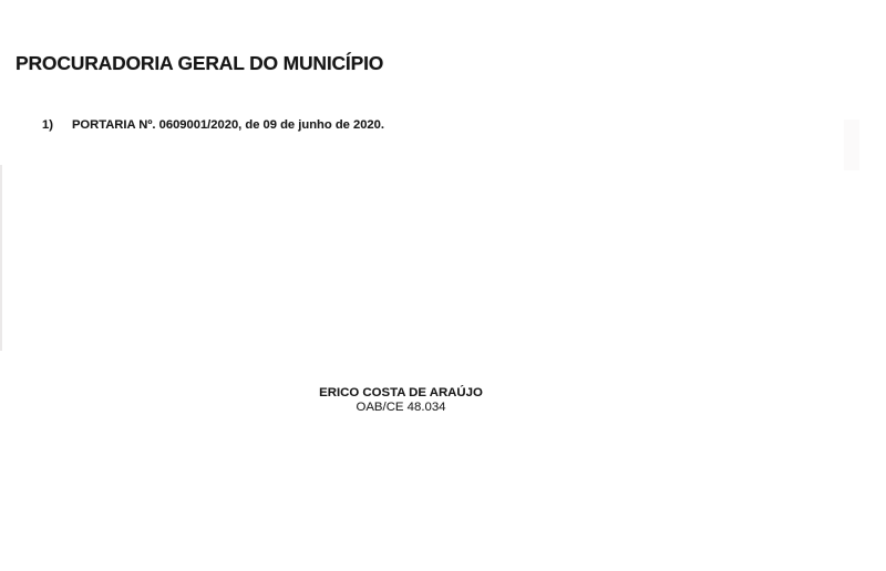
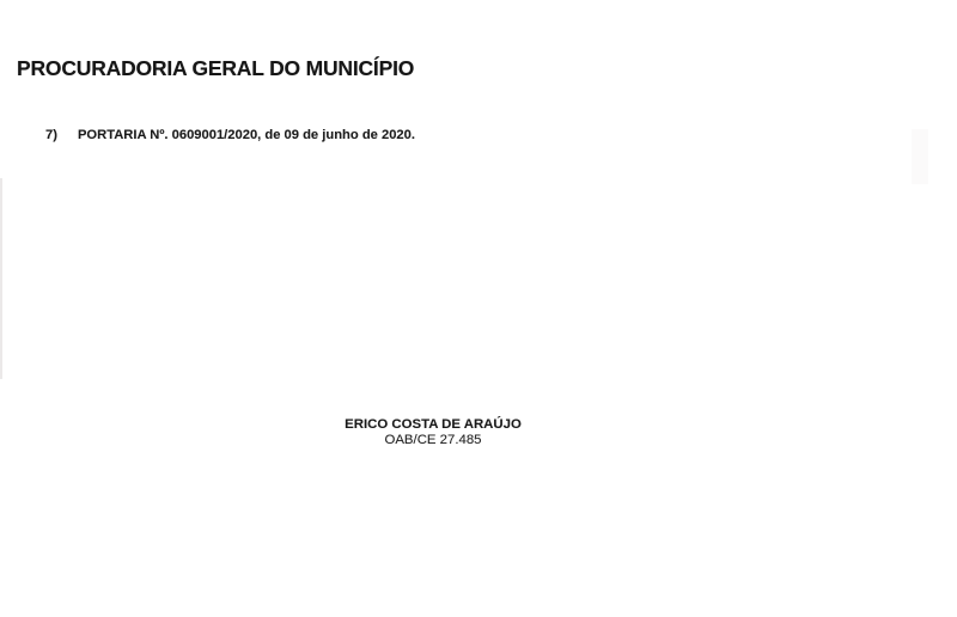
  PROCURADORIA GERAL DO MUNICÍPIO
- 1)
+ 7)
  PORTARIA Nº. 0609001/2020, de 09 de junho de 2020.
  ERICO COSTA DE ARAÚJO
- OAB/CE 48.034
+ OAB/CE 27.485
